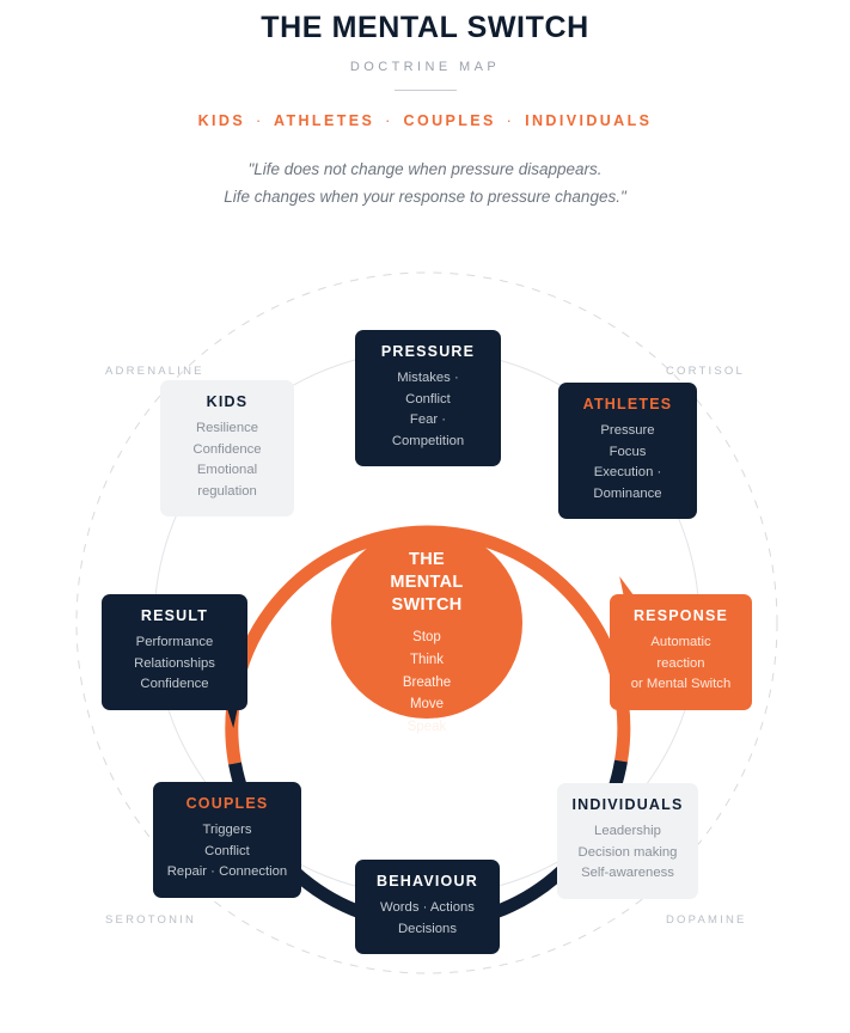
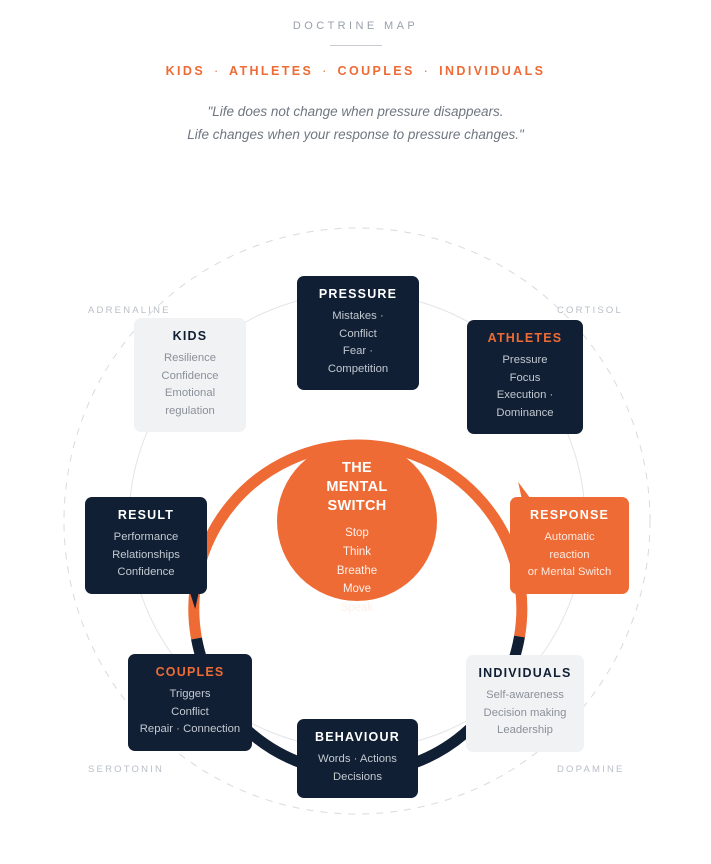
- THE MENTAL SWITCH
  DOCTRINE MAP
  KIDS · ATHLETES · COUPLES · INDIVIDUALS
  "Life does not change when pressure disappears.
  Life changes when your response to pressure changes."
  THE
  MENTAL
  SWITCH
  Stop
  Think
  Breathe
  Move
  PRESSURE
  Mistakes ·
  Conflict
  Fear ·
  Competition
  ATHLETES
  Pressure
  Focus
  Execution ·
  Dominance
  KIDS
  Resilience
  Confidence
  Emotional
  regulation
  RESULT
  Performance
  Relationships
  Confidence
  RESPONSE
  Automatic
  reaction
  or Mental Switch
  COUPLES
  Triggers
  Conflict
  Repair · Connection
  BEHAVIOUR
  Words · Actions
  Decisions
  INDIVIDUALS
- Leadership
+ Self-awareness
  Decision making
- Self-awareness
+ Leadership
  ADRENALINE
  CORTISOL
  SEROTONIN
  DOPAMINE
